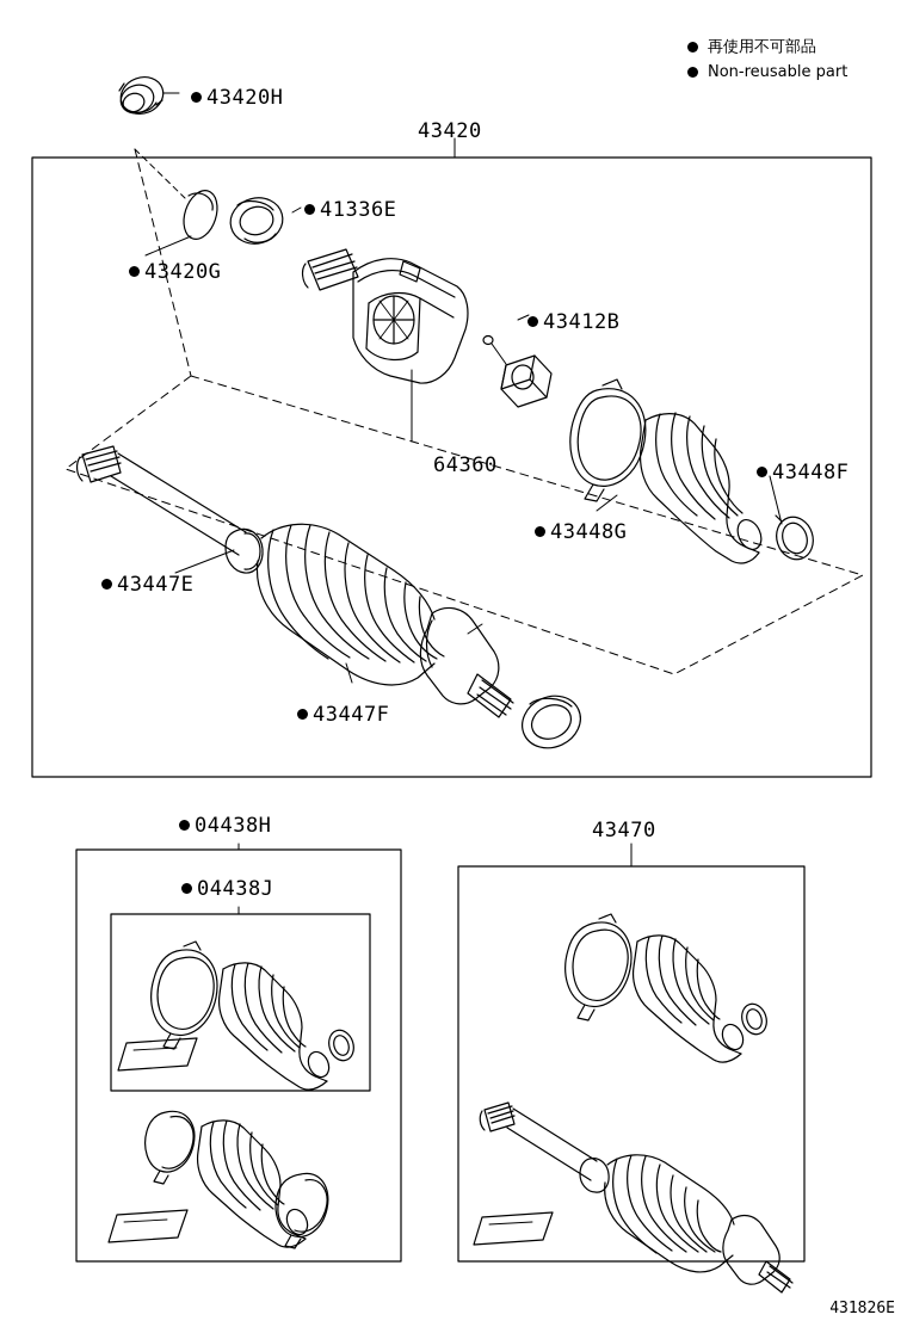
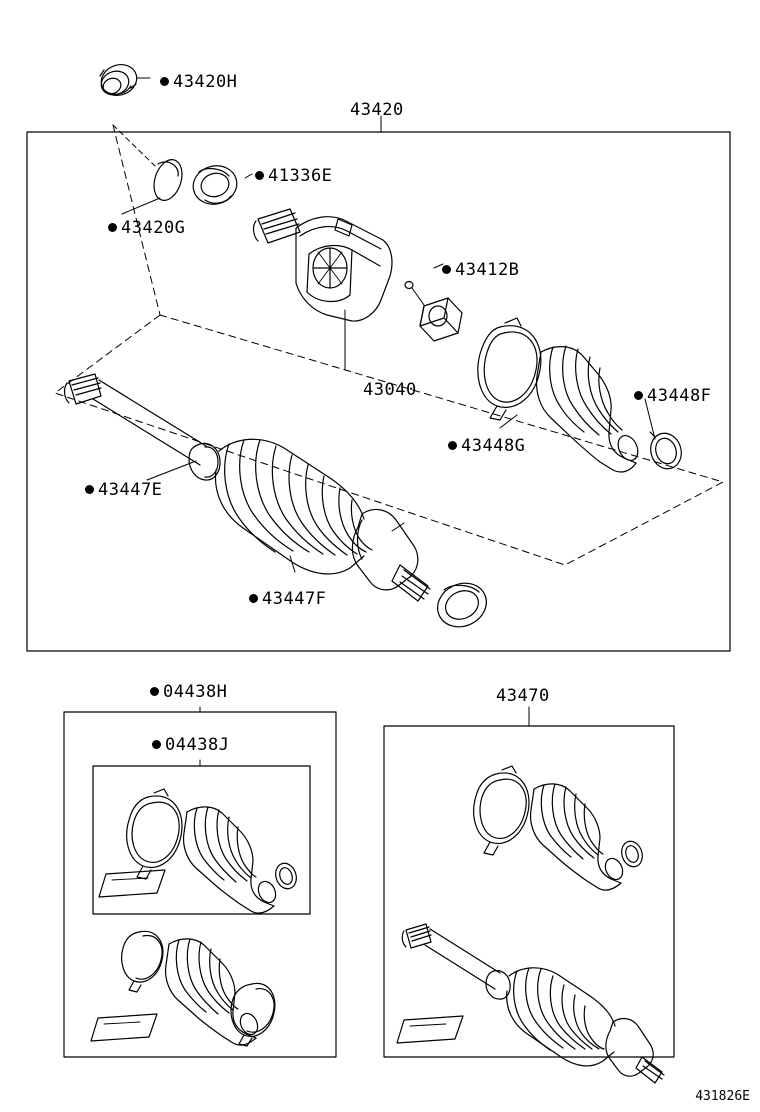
- 再使用不可部品
- Non-reusable part
  43420
  43420H
  41336E
  43420G
  43412B
- 64360
+ 43040
  43448F
  43448G
  43447E
  43447F
  04438H
  04438J
  43470
  431826E
